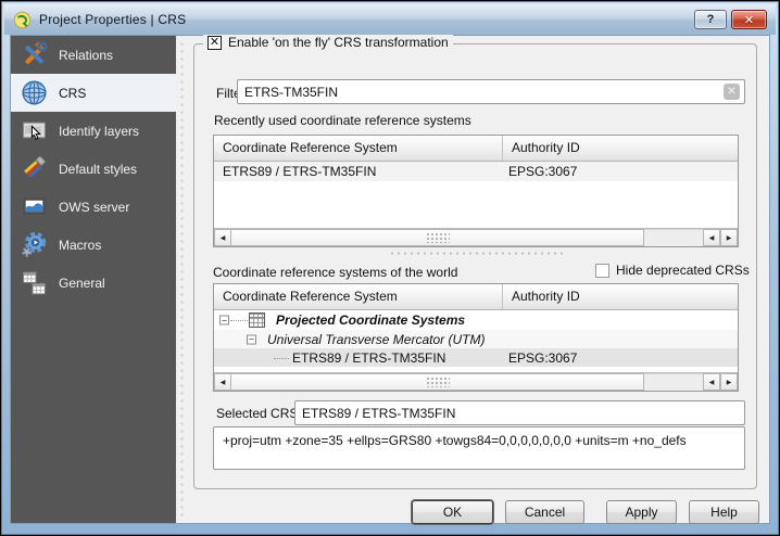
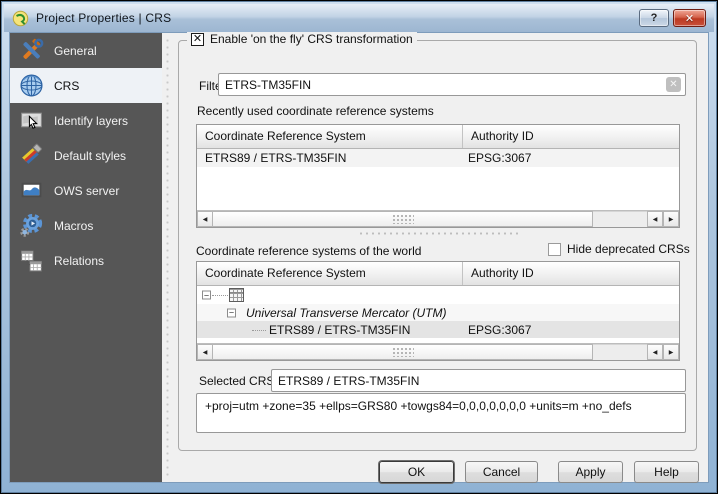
  Project Properties | CRS
  ?
  ✕
- Relations
+ General
  CRS
  Identify layers
  Default styles
  OWS server
  Macros
- General
+ Relations
  ✕
  Enable 'on the fly' CRS transformation
  ETRS-TM35FIN
  ✕
  Recently used coordinate reference systems
  Coordinate Reference System
  Authority ID
  ETRS89 / ETRS-TM35FIN
  EPSG:3067
  Coordinate reference systems of the world
  Hide deprecated CRSs
  Coordinate Reference System
  Authority ID
  −
- Projected Coordinate Systems
  −
  Universal Transverse Mercator (UTM)
  ETRS89 / ETRS-TM35FIN
  EPSG:3067
  Selected CR
  ETRS89 / ETRS-TM35FIN
  +proj=utm +zone=35 +ellps=GRS80 +towgs84=0,0,0,0,0,0,0 +units=m +no_defs
  OK
  Cancel
  Apply
  Help
